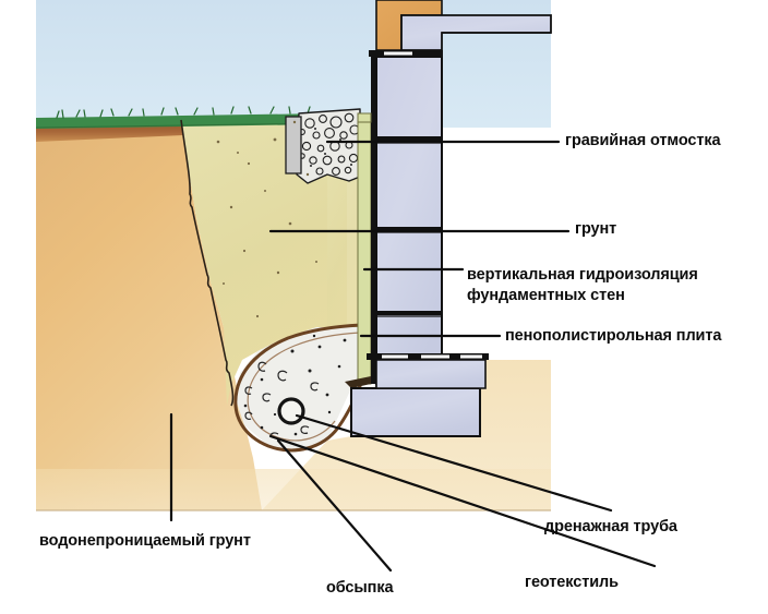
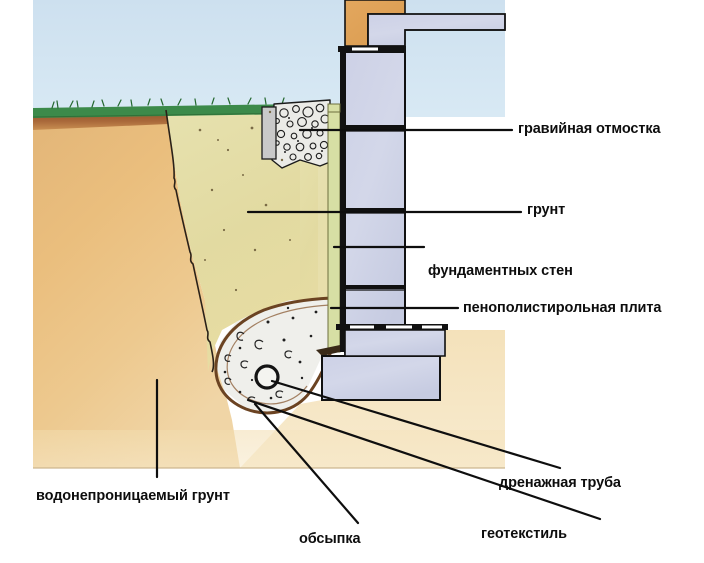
  гравийная отмостка
  грунт
- вертикальная гидроизоляция
  фундаментных стен
  пенополистирольная плита
  дренажная труба
  геотекстиль
  обсыпка
  водонепроницаемый грунт
